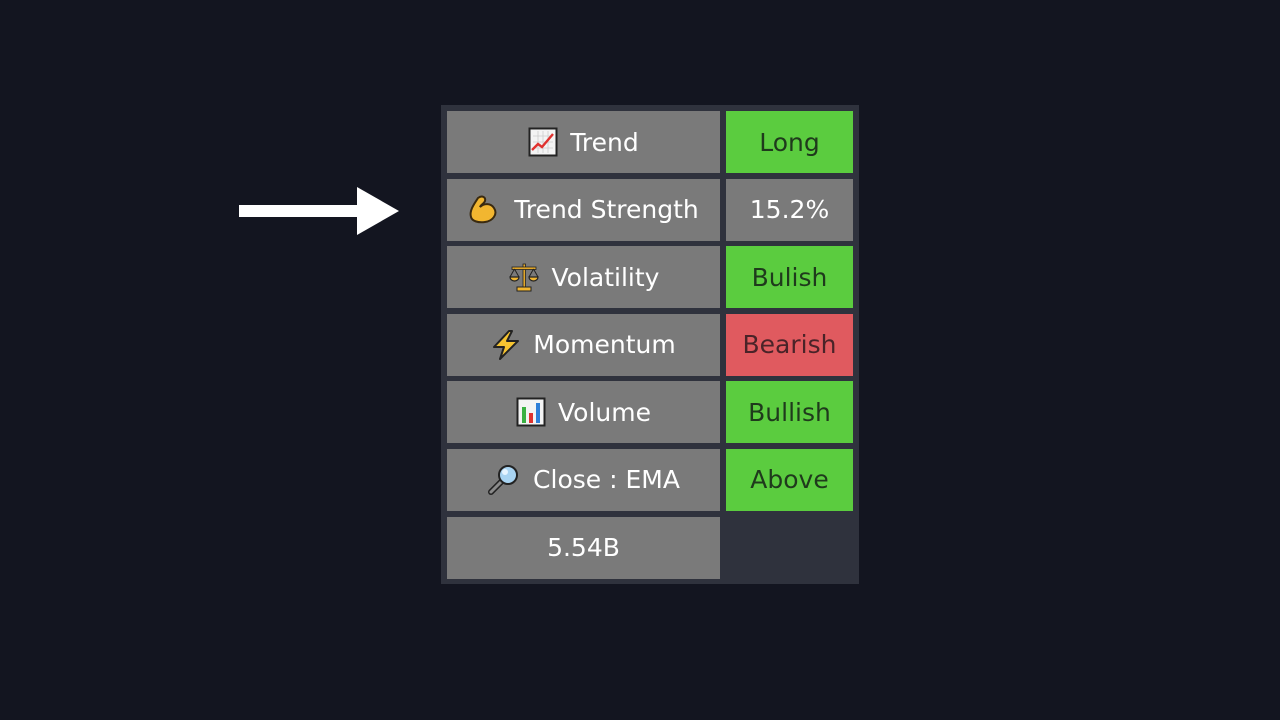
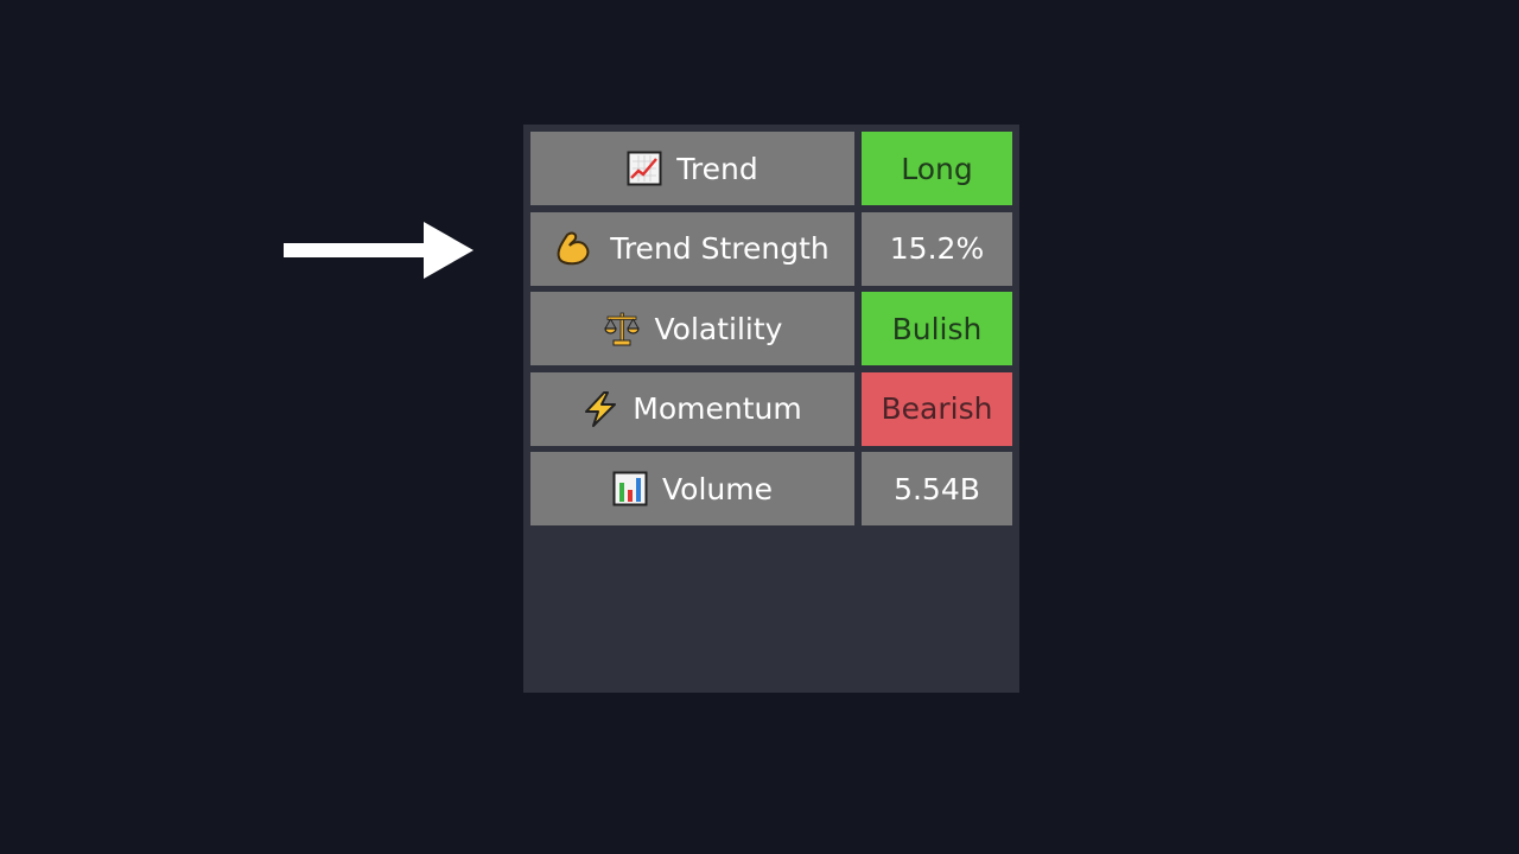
  Trend
  Long
  Trend Strength
  15.2%
  Volatility
  Bulish
  Momentum
  Bearish
  Volume
- Bullish
- Close : EMA
- Above
  5.54B
